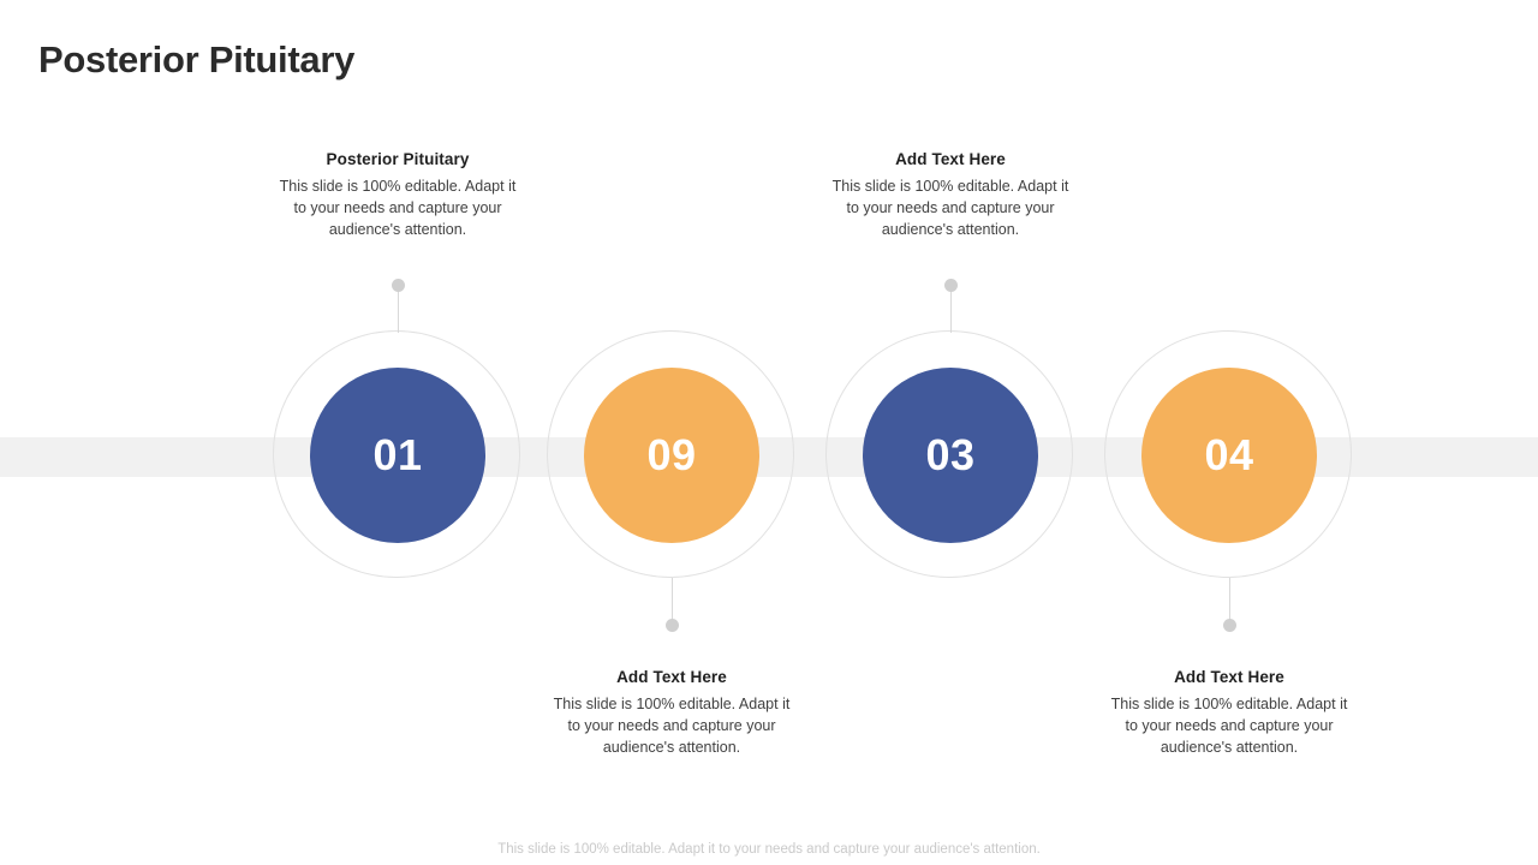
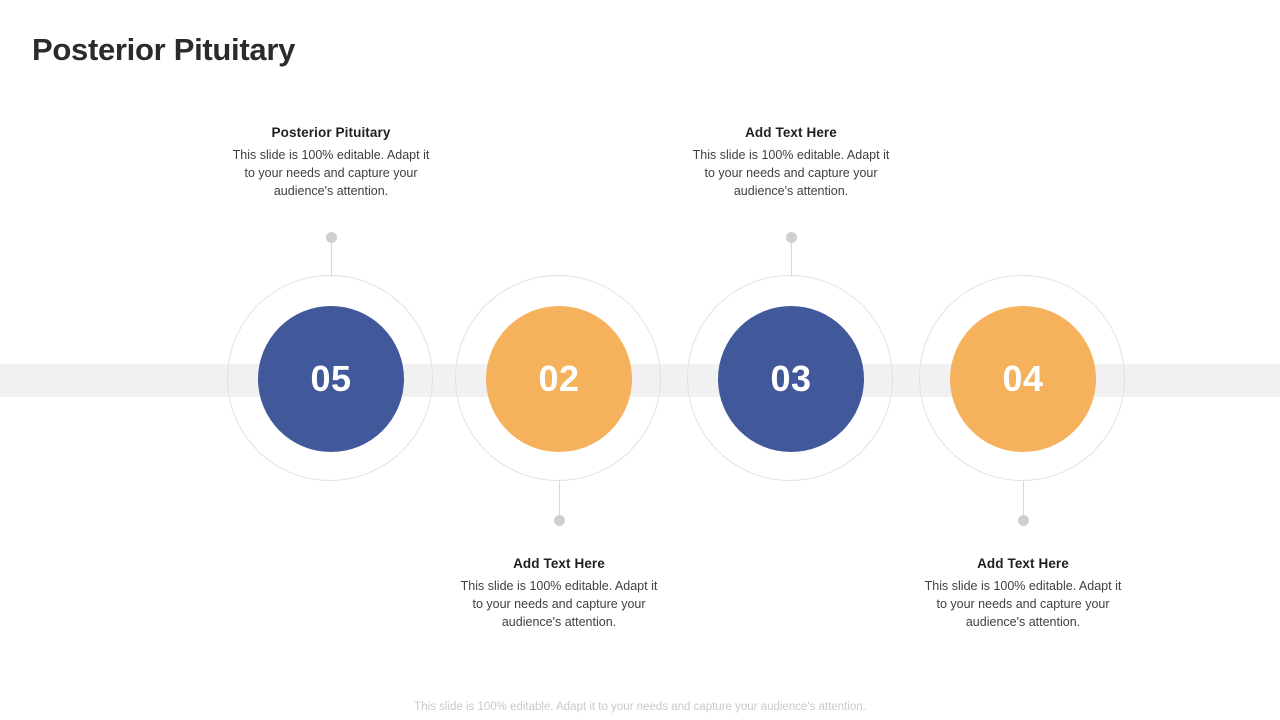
  Posterior Pituitary
- 01
+ 05
- 09
+ 02
  03
  04
  Posterior Pituitary
  This slide is 100% editable. Adapt it to your needs and capture your audience's attention.
  Add Text Here
  This slide is 100% editable. Adapt it to your needs and capture your audience's attention.
  Add Text Here
  This slide is 100% editable. Adapt it to your needs and capture your audience's attention.
  Add Text Here
  This slide is 100% editable. Adapt it to your needs and capture your audience's attention.
  This slide is 100% editable. Adapt it to your needs and capture your audience's attention.
